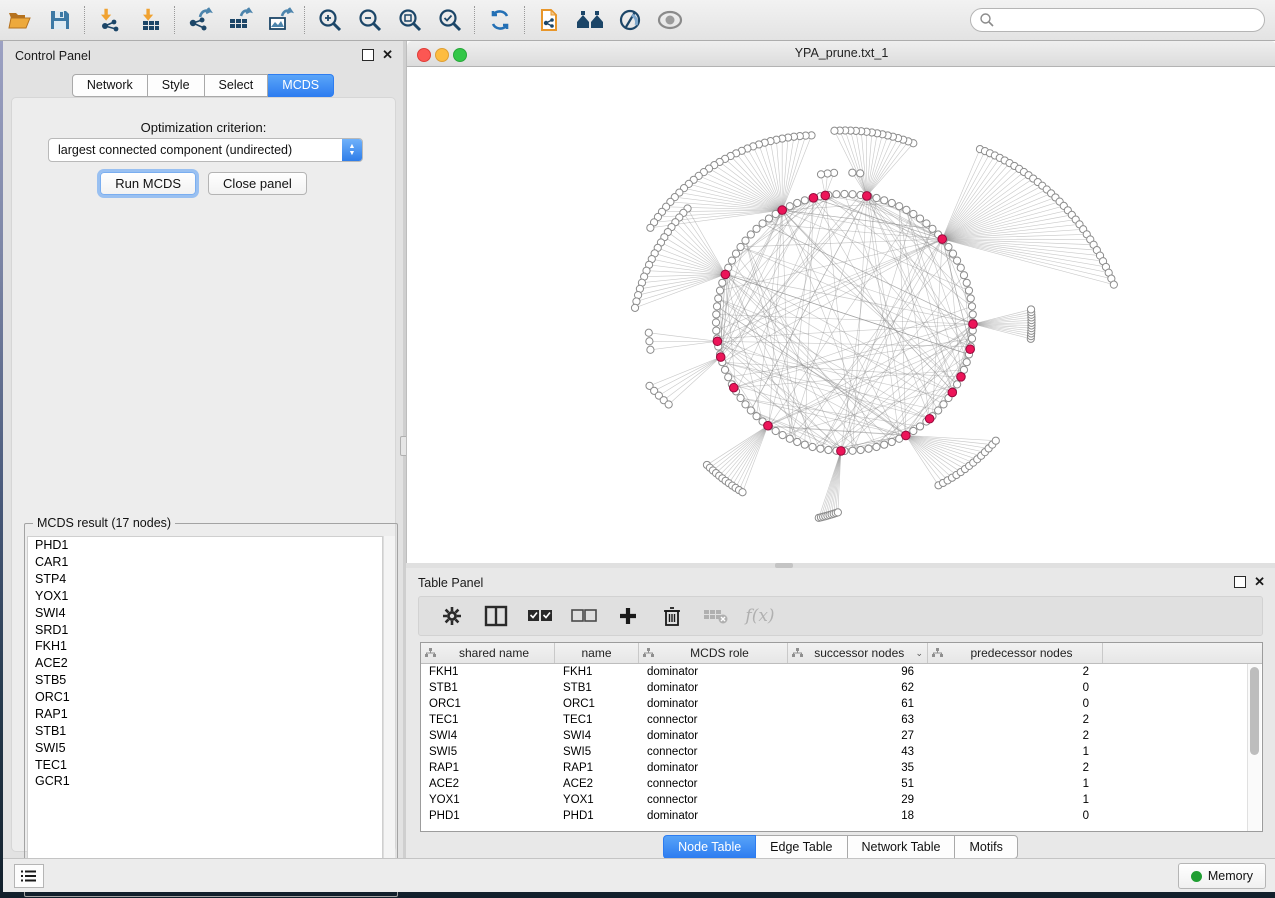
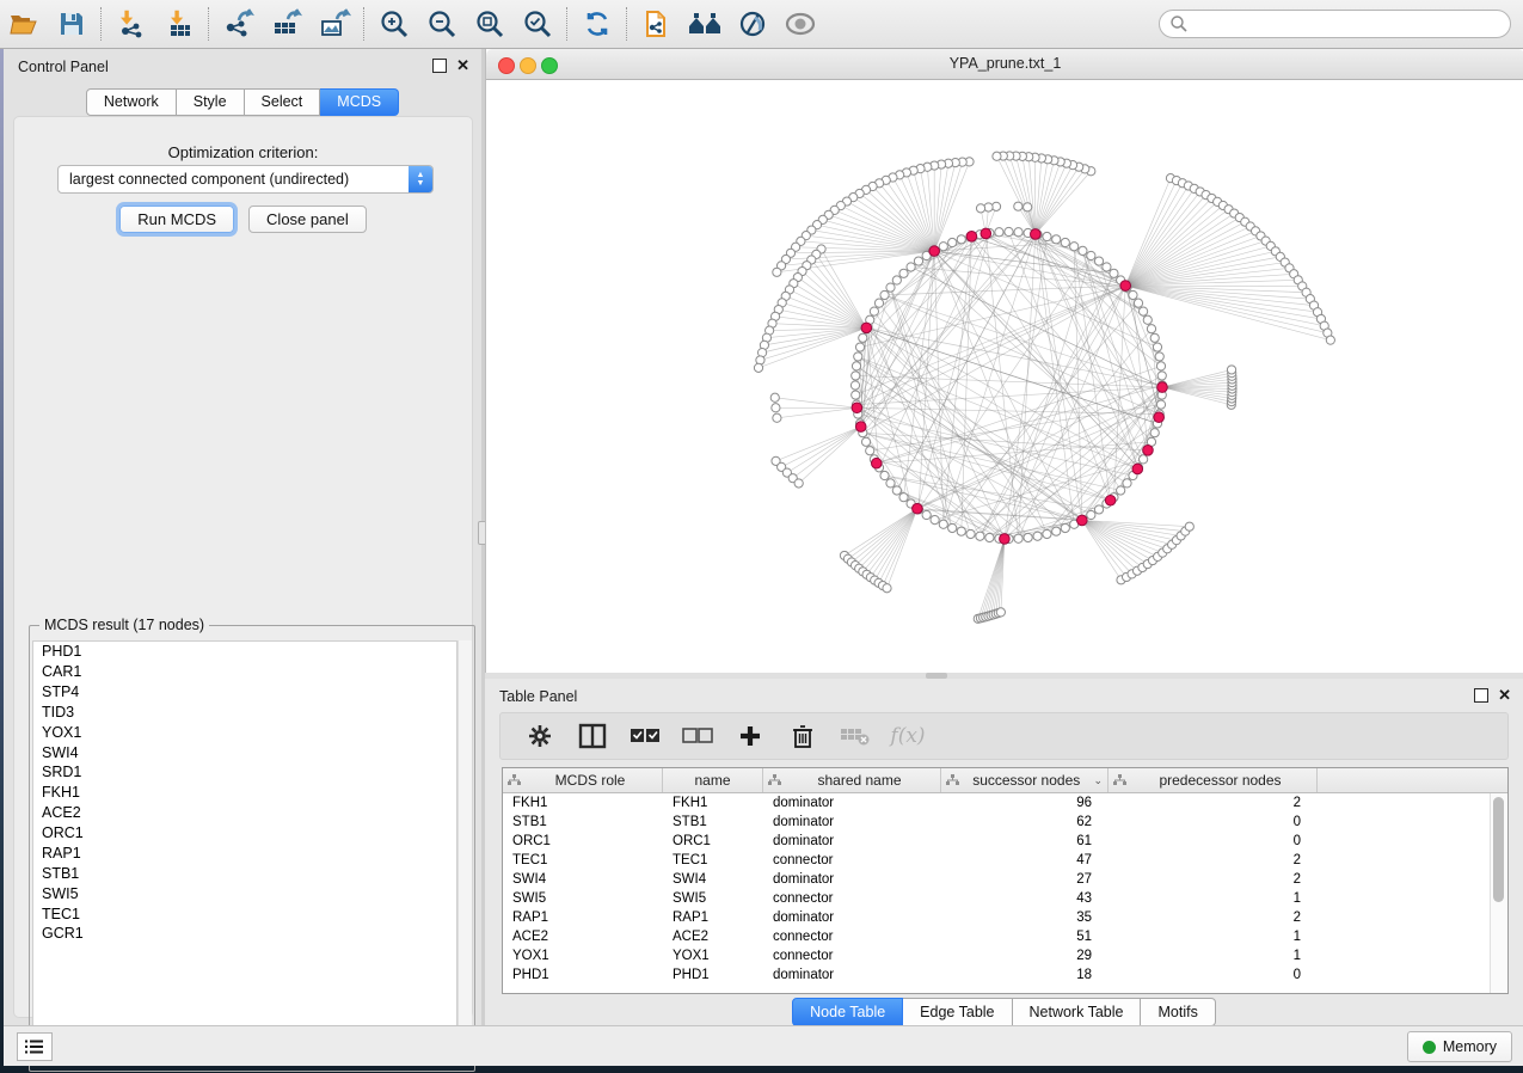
  Control Panel
  ✕
  Network
  Style
  Select
  MCDS
  Optimization criterion:
  largest connected component (undirected)
  Run MCDS
  Close panel
  MCDS result (17 nodes)
  PHD1
  CAR1
  STP4
+ TID3
  YOX1
  SWI4
  SRD1
  FKH1
  ACE2
- STB5
  ORC1
  RAP1
  STB1
  SWI5
  TEC1
  GCR1
  YPA_prune.txt_1
  Table Panel
  ✕
  f(x)
- shared name
+ MCDS role
  name
- MCDS role
+ shared name
  successor nodes
  ⌄
  predecessor nodes
  FKH1
  FKH1
  dominator
  96
  2
  STB1
  STB1
  dominator
  62
  0
  ORC1
  ORC1
  dominator
  61
  0
  TEC1
  TEC1
  connector
- 63
+ 47
  2
  SWI4
  SWI4
  dominator
  27
  2
  SWI5
  SWI5
  connector
  43
  1
  RAP1
  RAP1
  dominator
  35
  2
  ACE2
  ACE2
  connector
  51
  1
  YOX1
  YOX1
  connector
  29
  1
  PHD1
  PHD1
  dominator
  18
  0
  Node Table
  Edge Table
  Network Table
  Motifs
  Memory
